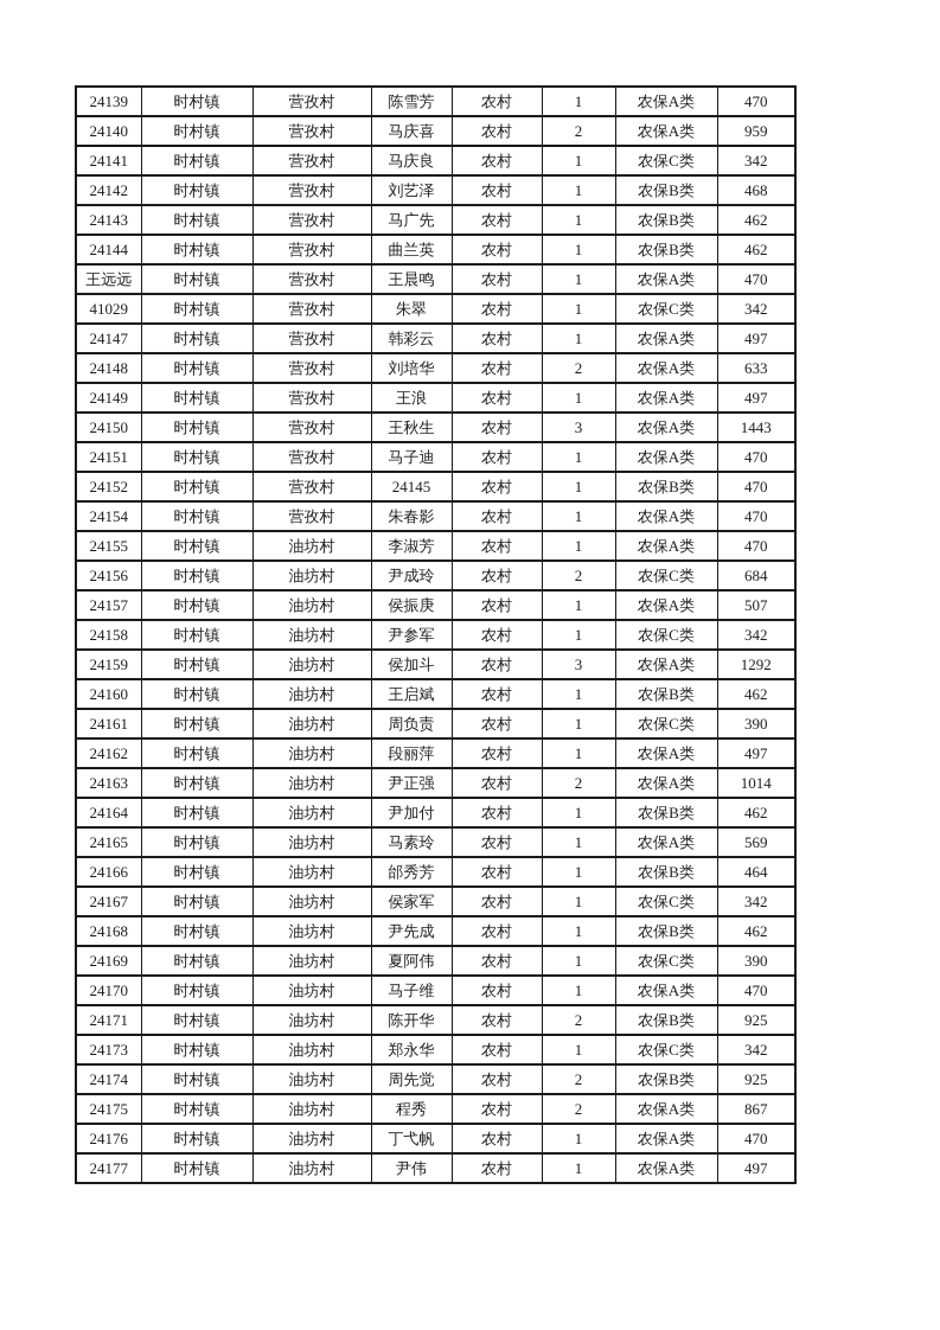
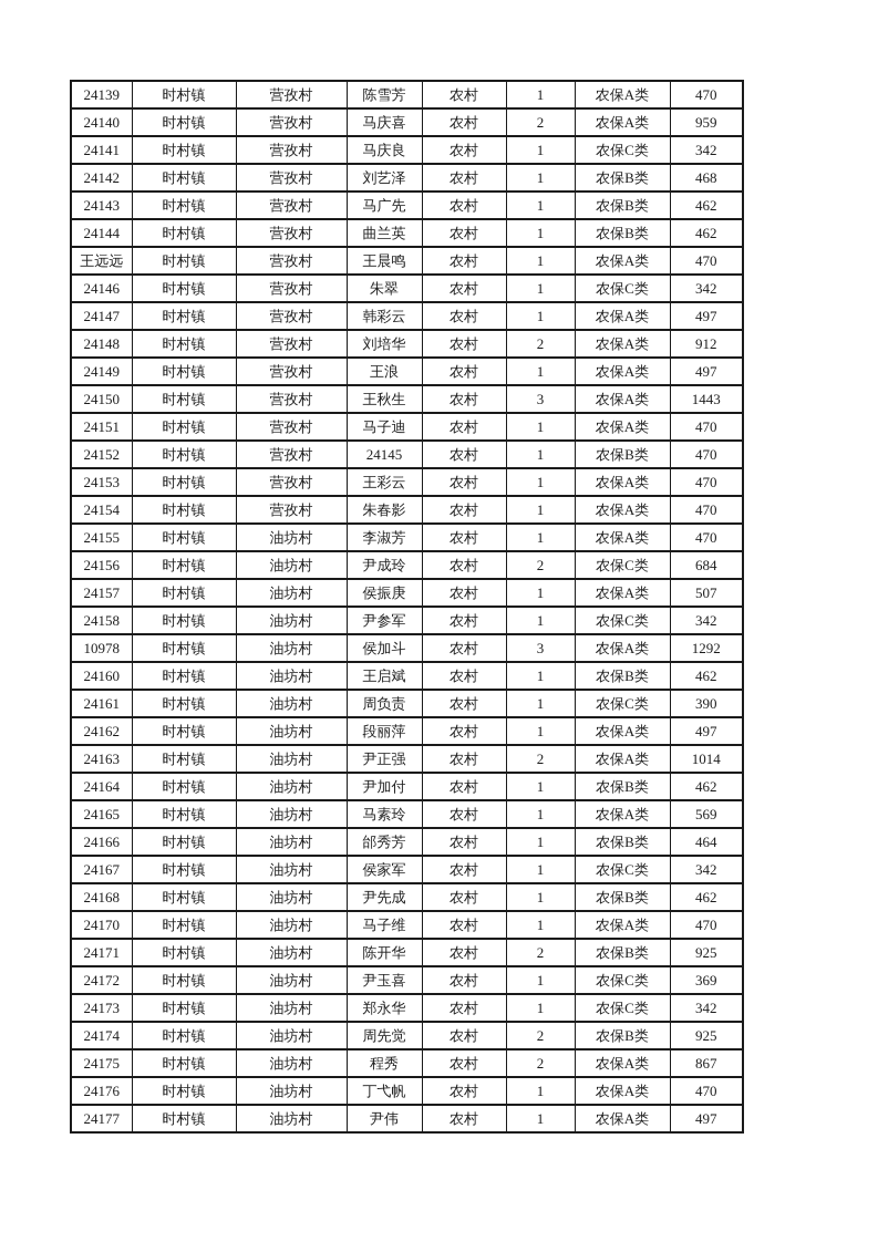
  24139	时村镇	营孜村	陈雪芳	农村	1	农保A类	470
  24140	时村镇	营孜村	马庆喜	农村	2	农保A类	959
  24141	时村镇	营孜村	马庆良	农村	1	农保C类	342
  24142	时村镇	营孜村	刘艺泽	农村	1	农保B类	468
  24143	时村镇	营孜村	马广先	农村	1	农保B类	462
  24144	时村镇	营孜村	曲兰英	农村	1	农保B类	462
  王远远	时村镇	营孜村	王晨鸣	农村	1	农保A类	470
- 41029	时村镇	营孜村	朱翠	农村	1	农保C类	342
+ 24146	时村镇	营孜村	朱翠	农村	1	农保C类	342
  24147	时村镇	营孜村	韩彩云	农村	1	农保A类	497
- 24148	时村镇	营孜村	刘培华	农村	2	农保A类	633
+ 24148	时村镇	营孜村	刘培华	农村	2	农保A类	912
  24149	时村镇	营孜村	王浪	农村	1	农保A类	497
  24150	时村镇	营孜村	王秋生	农村	3	农保A类	1443
  24151	时村镇	营孜村	马子迪	农村	1	农保A类	470
  24152	时村镇	营孜村	24145	农村	1	农保B类	470
+ 24153	时村镇	营孜村	王彩云	农村	1	农保A类	470
  24154	时村镇	营孜村	朱春影	农村	1	农保A类	470
  24155	时村镇	油坊村	李淑芳	农村	1	农保A类	470
  24156	时村镇	油坊村	尹成玲	农村	2	农保C类	684
  24157	时村镇	油坊村	侯振庚	农村	1	农保A类	507
  24158	时村镇	油坊村	尹参军	农村	1	农保C类	342
- 24159	时村镇	油坊村	侯加斗	农村	3	农保A类	1292
+ 10978	时村镇	油坊村	侯加斗	农村	3	农保A类	1292
  24160	时村镇	油坊村	王启斌	农村	1	农保B类	462
  24161	时村镇	油坊村	周负责	农村	1	农保C类	390
  24162	时村镇	油坊村	段丽萍	农村	1	农保A类	497
  24163	时村镇	油坊村	尹正强	农村	2	农保A类	1014
  24164	时村镇	油坊村	尹加付	农村	1	农保B类	462
  24165	时村镇	油坊村	马素玲	农村	1	农保A类	569
  24166	时村镇	油坊村	邰秀芳	农村	1	农保B类	464
  24167	时村镇	油坊村	侯家军	农村	1	农保C类	342
  24168	时村镇	油坊村	尹先成	农村	1	农保B类	462
- 24169	时村镇	油坊村	夏阿伟	农村	1	农保C类	390
  24170	时村镇	油坊村	马子维	农村	1	农保A类	470
  24171	时村镇	油坊村	陈开华	农村	2	农保B类	925
+ 24172	时村镇	油坊村	尹玉喜	农村	1	农保C类	369
  24173	时村镇	油坊村	郑永华	农村	1	农保C类	342
  24174	时村镇	油坊村	周先觉	农村	2	农保B类	925
  24175	时村镇	油坊村	程秀	农村	2	农保A类	867
  24176	时村镇	油坊村	丁弋帆	农村	1	农保A类	470
  24177	时村镇	油坊村	尹伟	农村	1	农保A类	497
